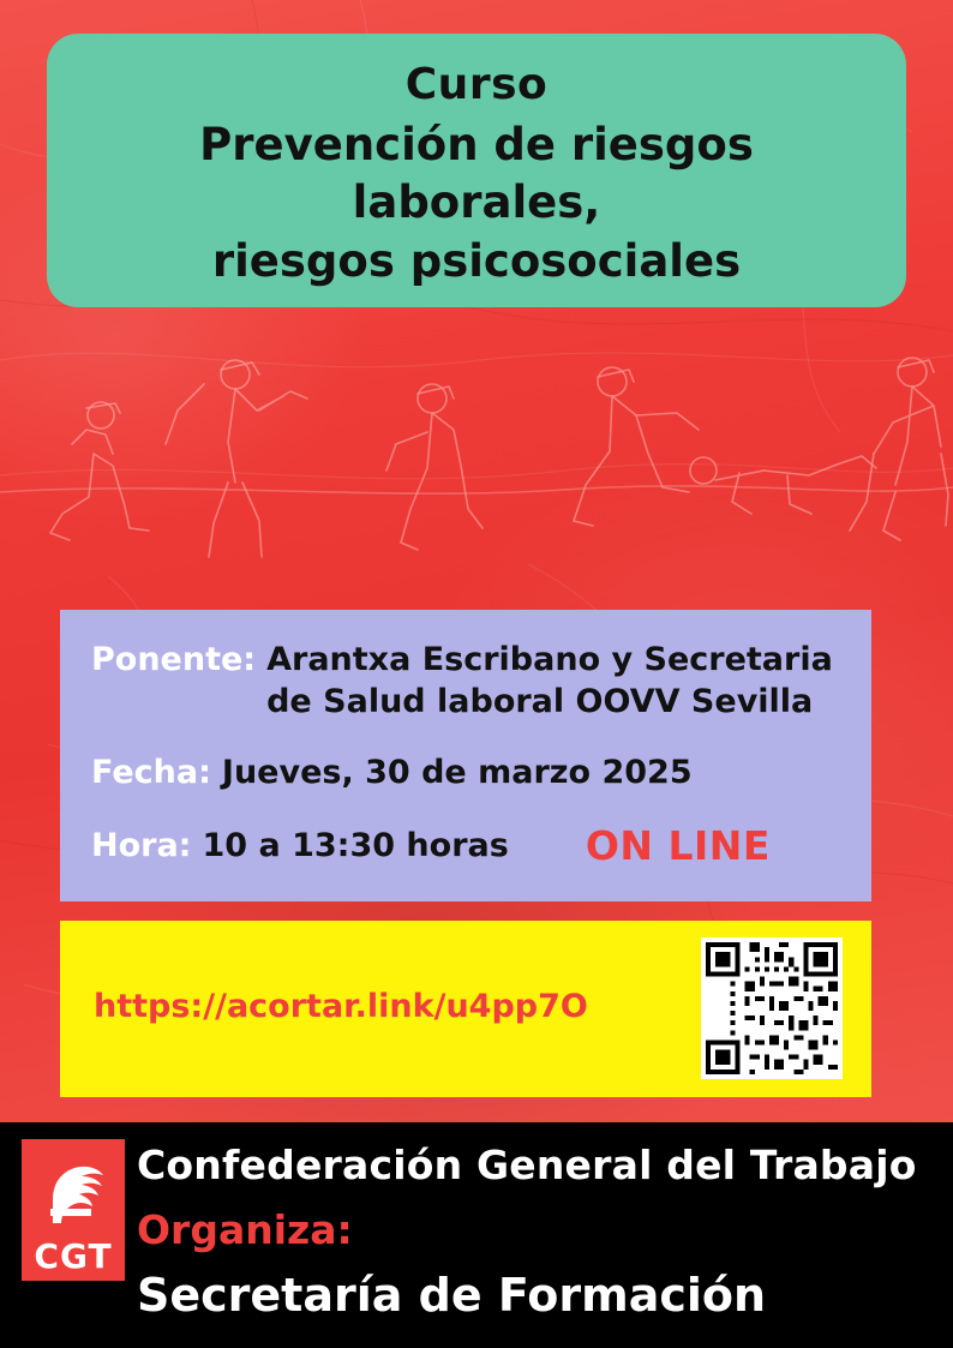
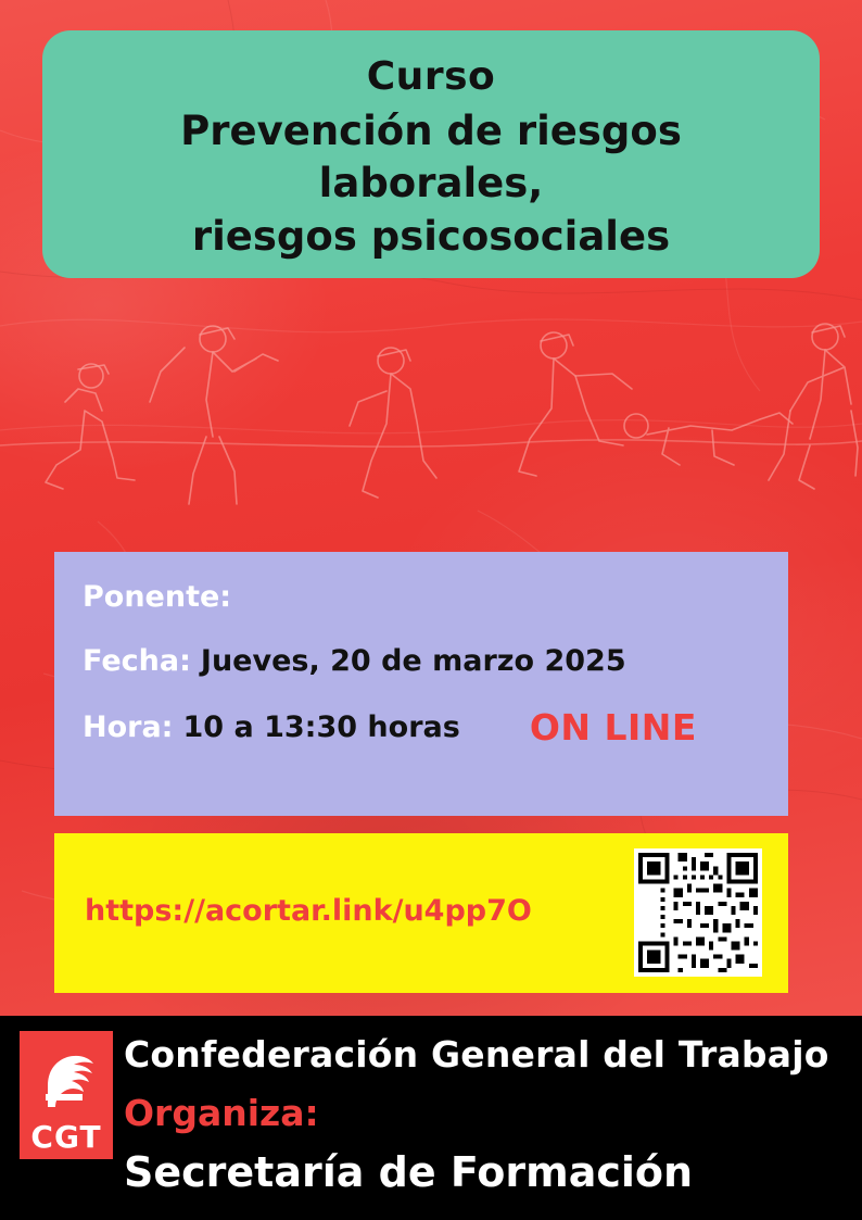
  Curso
  Prevención de riesgos laborales,
  riesgos psicosociales
  Ponente:
- Arantxa Escribano y Secretaria
- de Salud laboral OOVV Sevilla
  Fecha:
- Jueves, 30 de marzo 2025
+ Jueves, 20 de marzo 2025
  Hora:
  10 a 13:30 horas
  ON LINE
  https://acortar.link/u4pp7O
  CGT
  Confederación General del Trabajo
  Organiza:
  Secretaría de Formación
